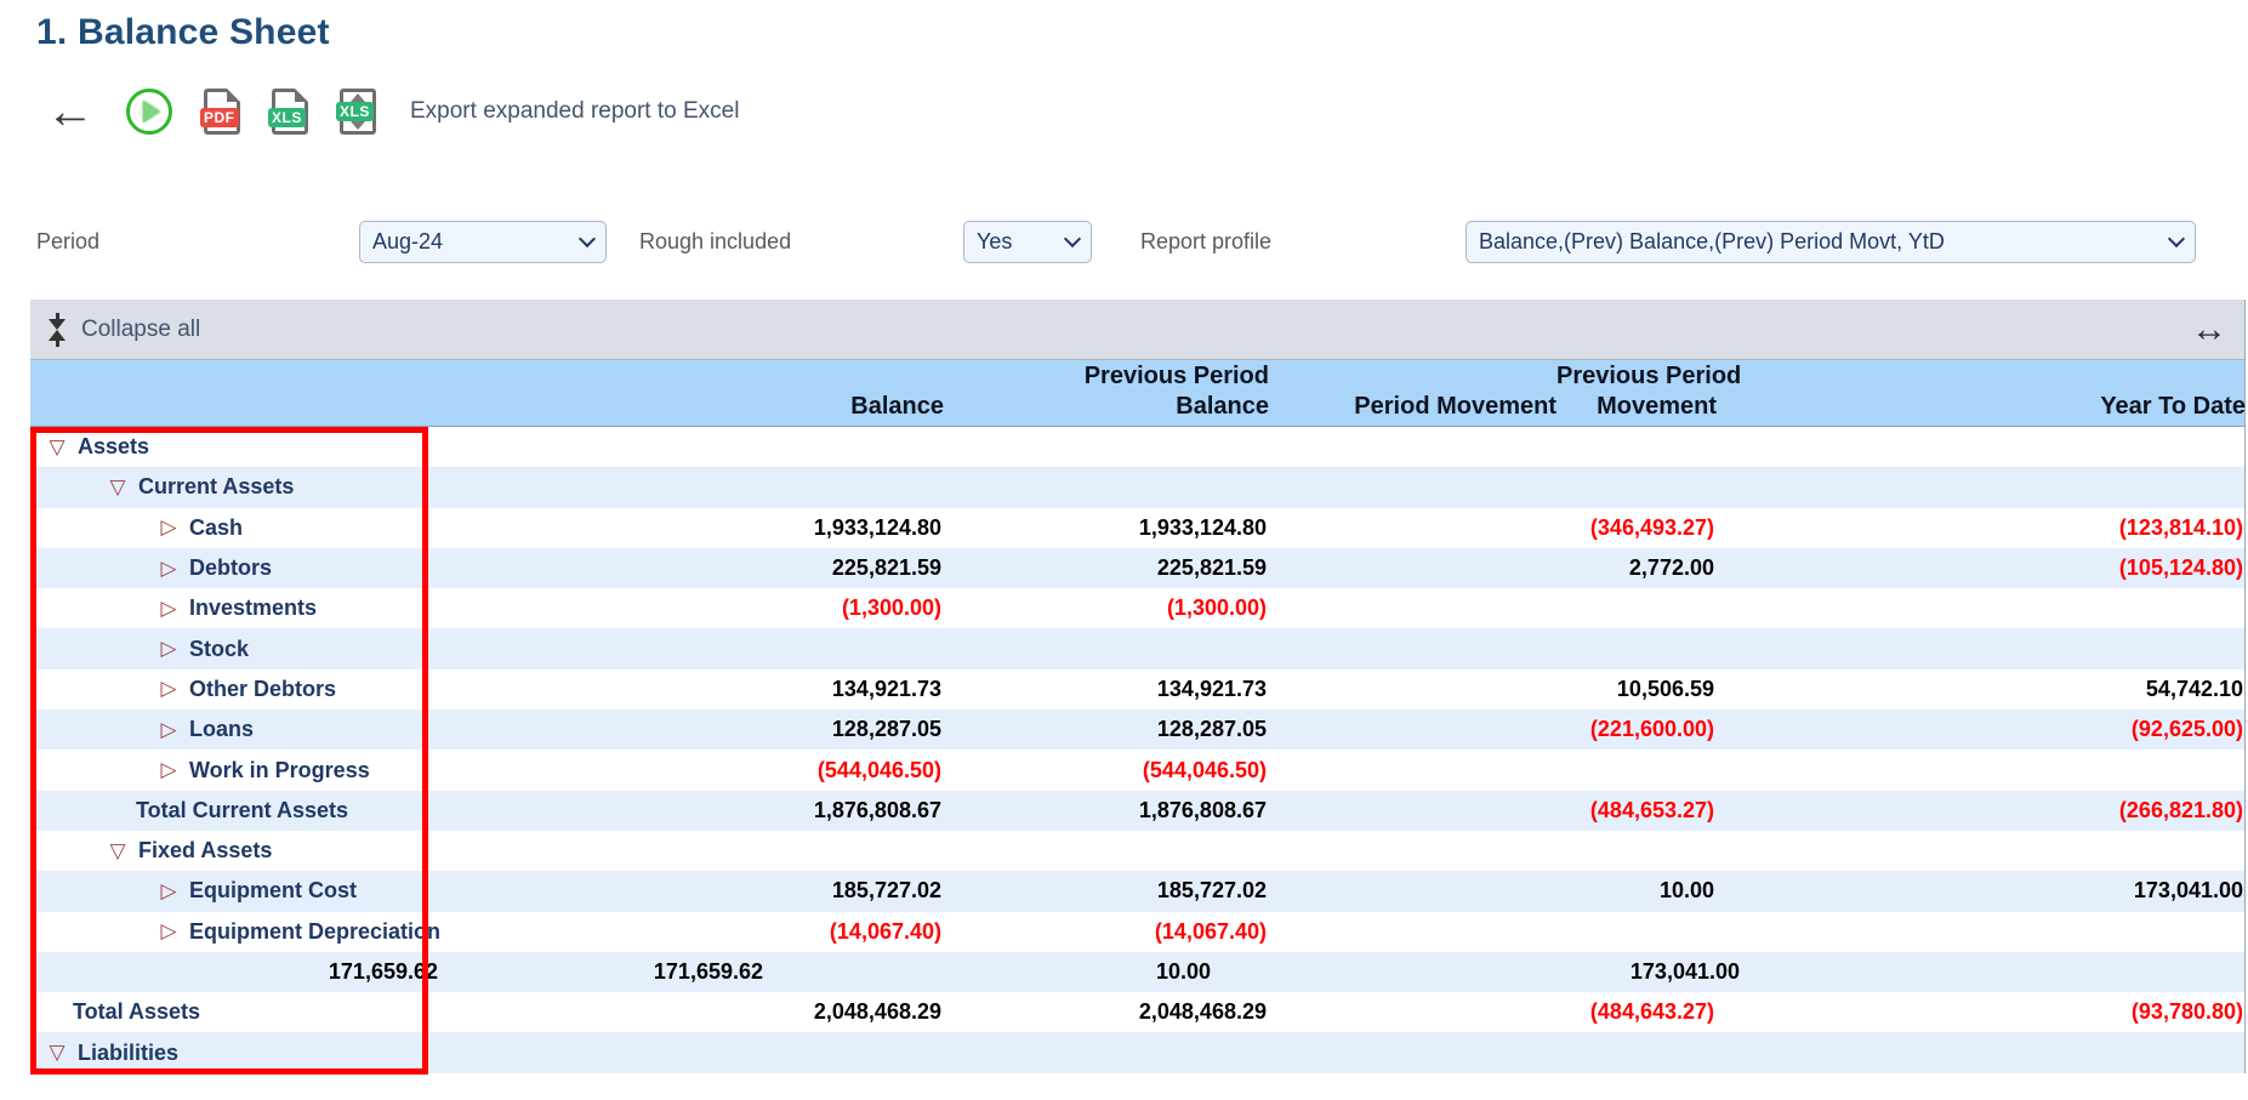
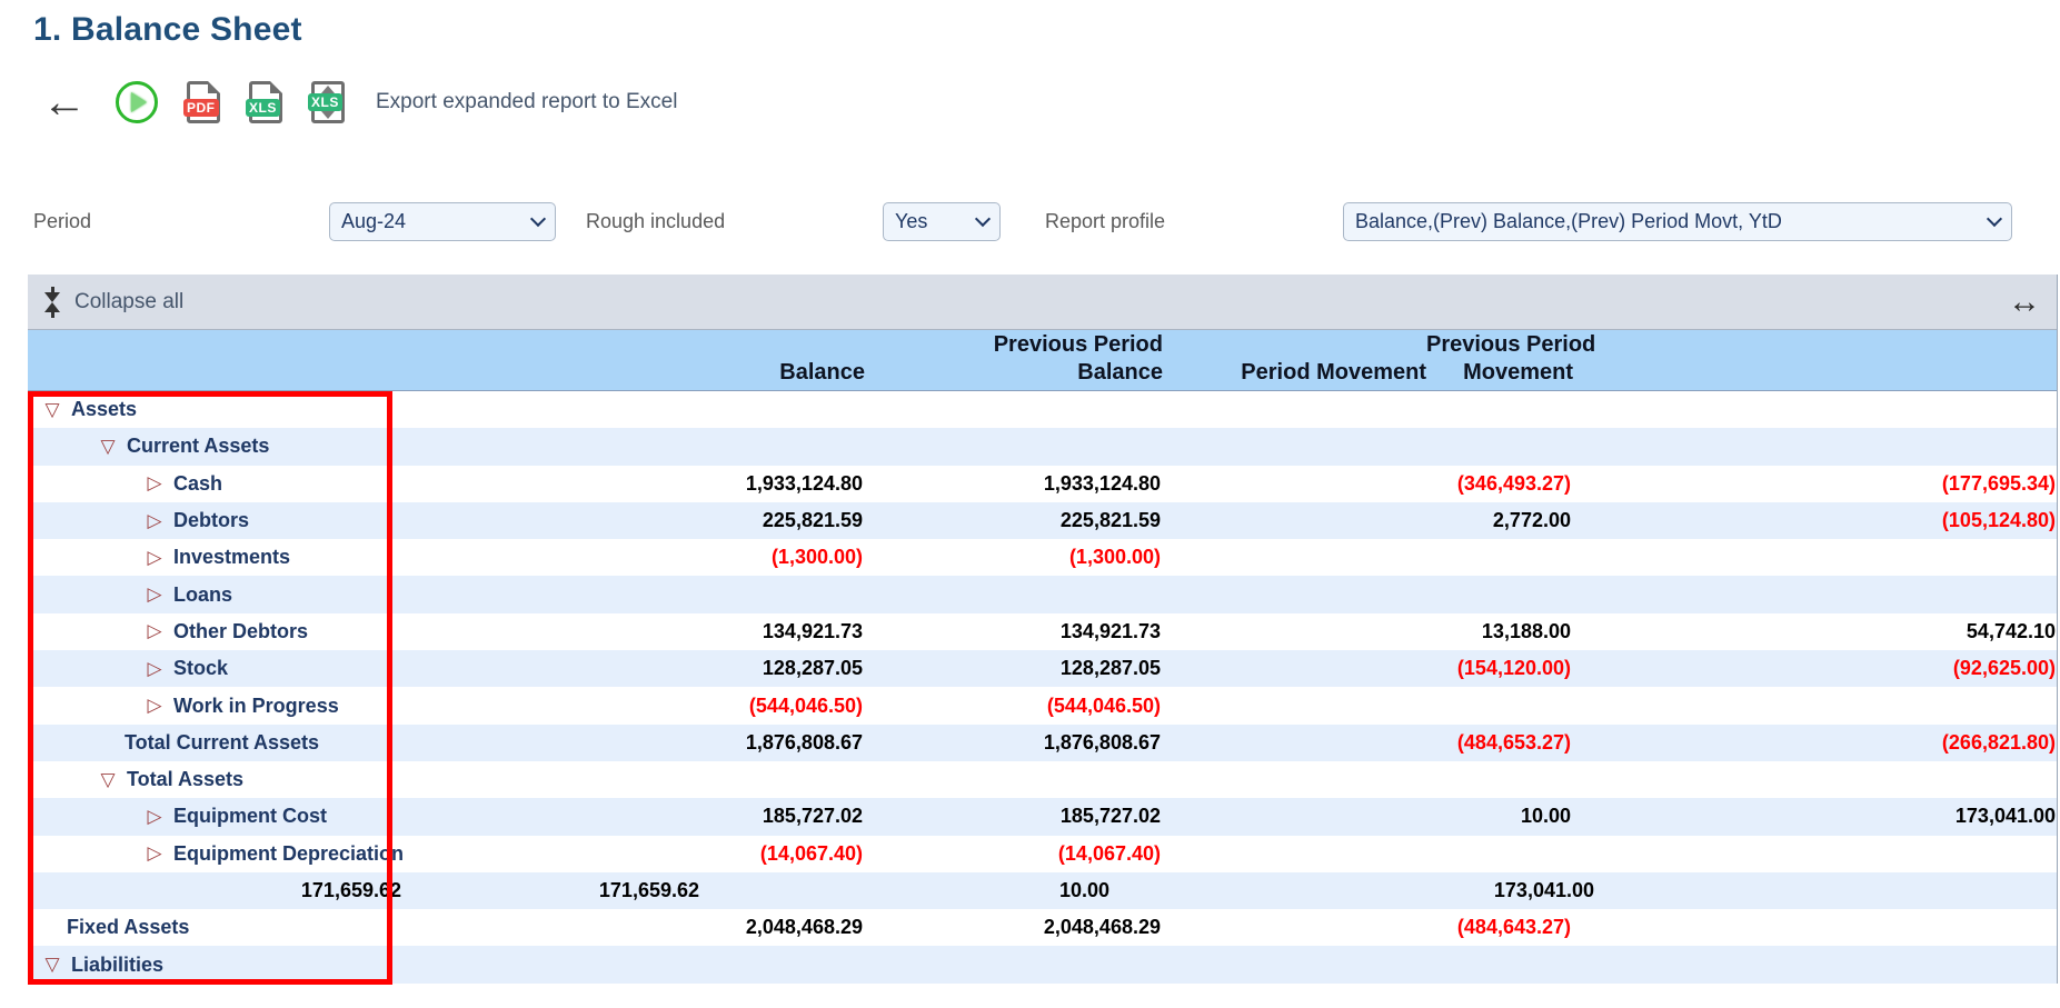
  1. Balance Sheet
  ←
  PDF
  XLS
  XLS
  Export expanded report to Excel
  Period
  Aug-24
  Rough included
  Yes
  Report profile
  Balance,(Prev) Balance,(Prev) Period Movt, YtD
  Collapse all
  ↔
  Balance
  Previous Period
  Balance
  Period Movement
  Previous Period
  Movement
- Year To Date
  ▽
  Assets
  ▽
  Current Assets
  ▷
  Cash
  1,933,124.80
  1,933,124.80
  (346,493.27)
- (123,814.10)
+ (177,695.34)
  ▷
  Debtors
  225,821.59
  225,821.59
  2,772.00
  (105,124.80)
  ▷
  Investments
  (1,300.00)
  (1,300.00)
  ▷
- Stock
+ Loans
  ▷
  Other Debtors
  134,921.73
  134,921.73
- 10,506.59
+ 13,188.00
  54,742.10
  ▷
- Loans
+ Stock
  128,287.05
  128,287.05
- (221,600.00)
+ (154,120.00)
  (92,625.00)
  ▷
  Work in Progress
  (544,046.50)
  (544,046.50)
  Total Current Assets
  1,876,808.67
  1,876,808.67
  (484,653.27)
  (266,821.80)
  ▽
- Fixed Assets
+ Total Assets
  ▷
  Equipment Cost
  185,727.02
  185,727.02
  10.00
  173,041.00
  ▷
  Equipment Depreciation
  (14,067.40)
  (14,067.40)
  171,659.62
  171,659.62
  10.00
  173,041.00
- Total Assets
+ Fixed Assets
  2,048,468.29
  2,048,468.29
  (484,643.27)
- (93,780.80)
  ▽
  Liabilities
